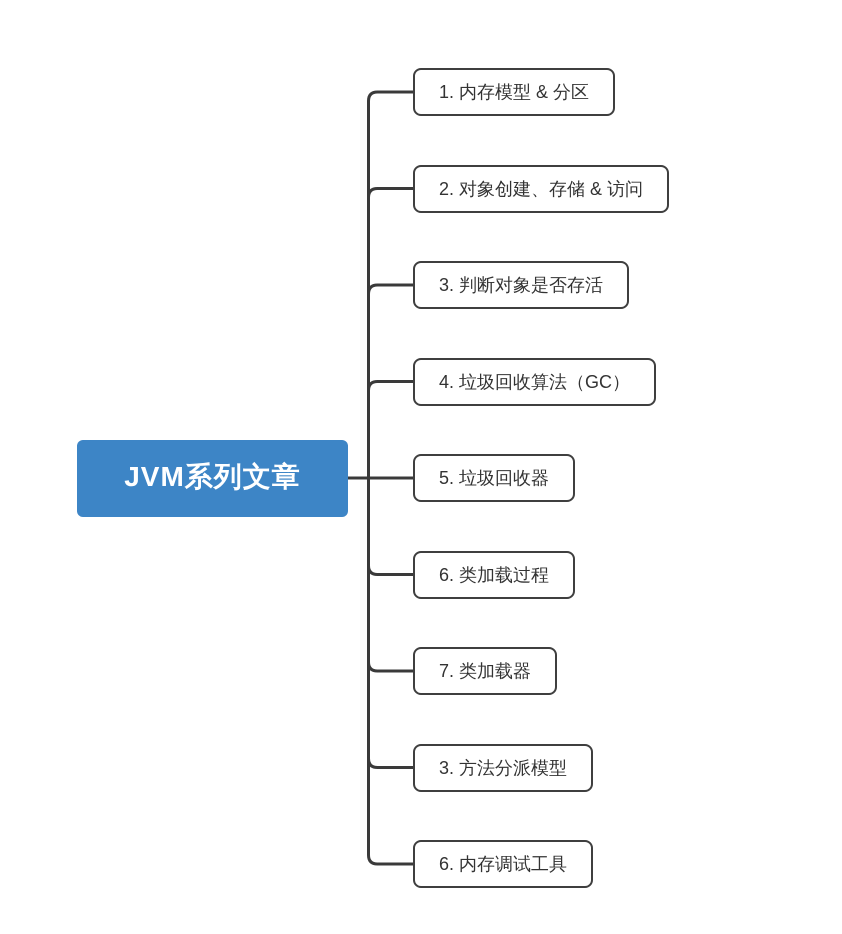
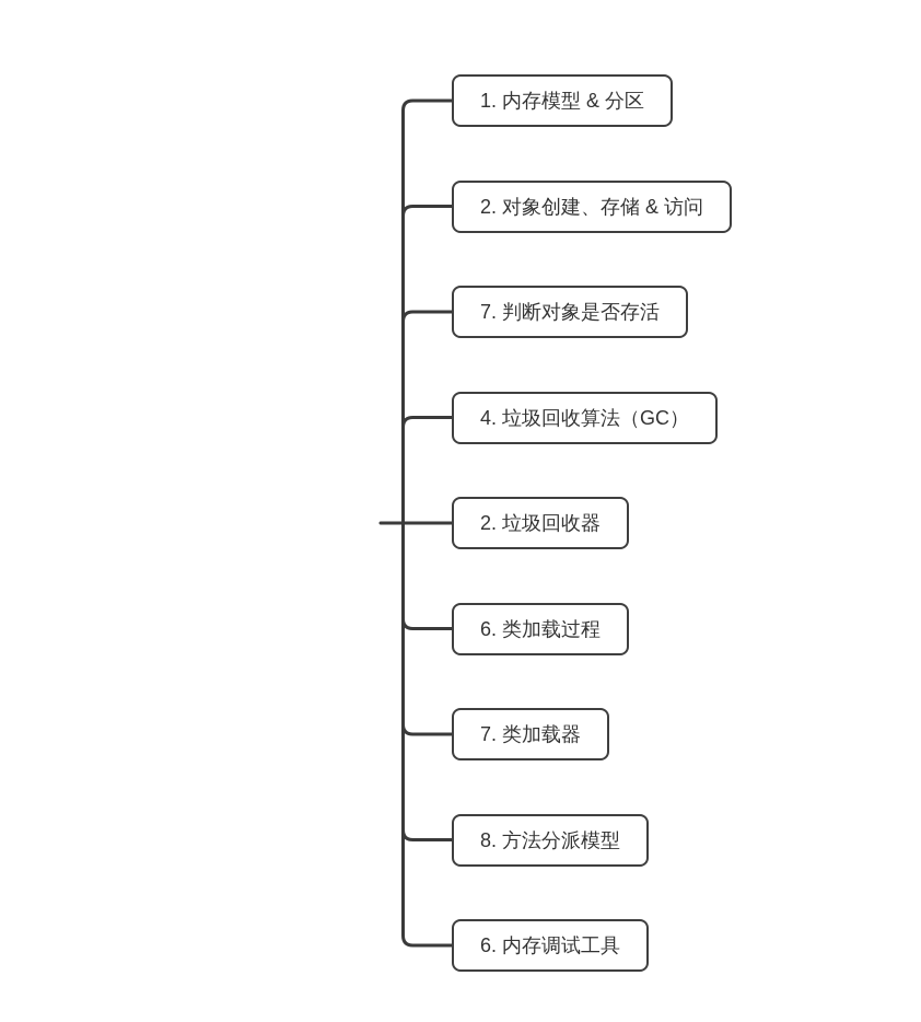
- JVM系列文章
  1. 内存模型 & 分区
  2. 对象创建、存储 & 访问
- 3. 判断对象是否存活
+ 7. 判断对象是否存活
  4. 垃圾回收算法（GC）
- 5. 垃圾回收器
+ 2. 垃圾回收器
  6. 类加载过程
  7. 类加载器
- 3. 方法分派模型
+ 8. 方法分派模型
  6. 内存调试工具
